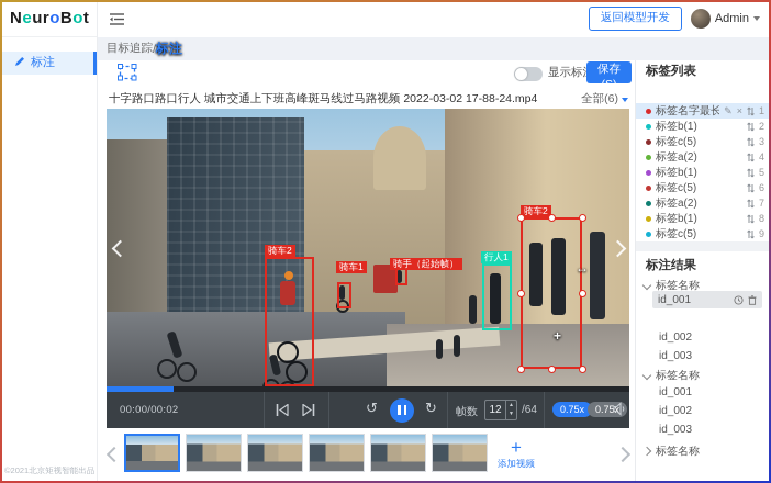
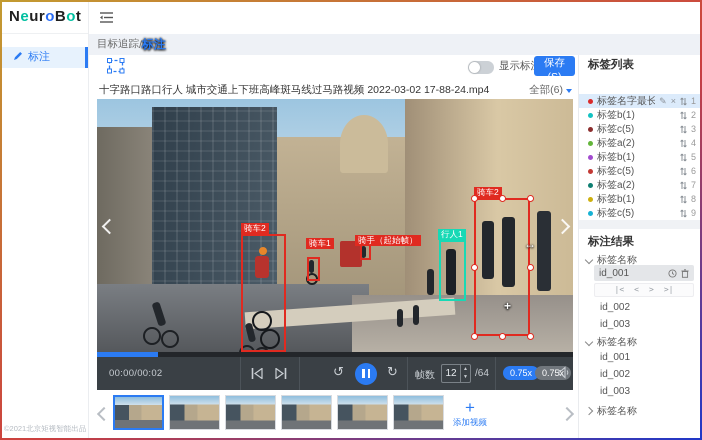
  NeuroBot
  标注
  ©2021北京矩视智能出品
- 返回模型开发
- Admin
  目标追踪
  /
  标注
  显示标
  保存(S)
  十字路口路口行人 城市交通上下班高峰斑马线过马路视频 2022-03-02 17-88-24.mp4
  全部(6)
  骑车2
  骑车1
  骑手（起始帧）
  行人1
  骑车2
  +
  ↔
  00:00/00:02
  ↺
  ↻
  帧数
  12
  /64
  0.75x
  0.75x
  +
  添加视频
  标签列表
  ✎
  ×
  1
  标签b(1)
  2
  标签c(5)
  3
  标签a(2)
  4
  标签b(1)
  5
  标签c(5)
  6
  标签a(2)
  7
  标签b(1)
  8
  标签c(5)
  9
  标注结果
  标签名称
  id_001
+ |<
+ <
+ >
+ >|
  id_002
  id_003
  标签名称
  id_001
  id_002
  id_003
  标签名称
